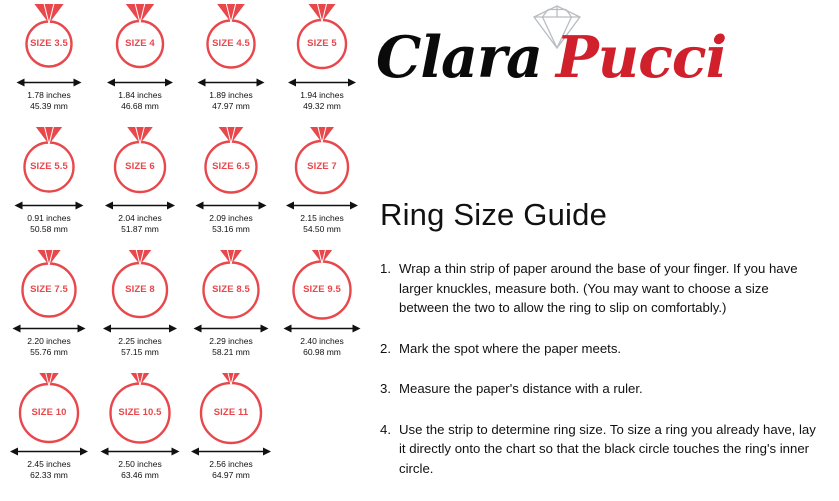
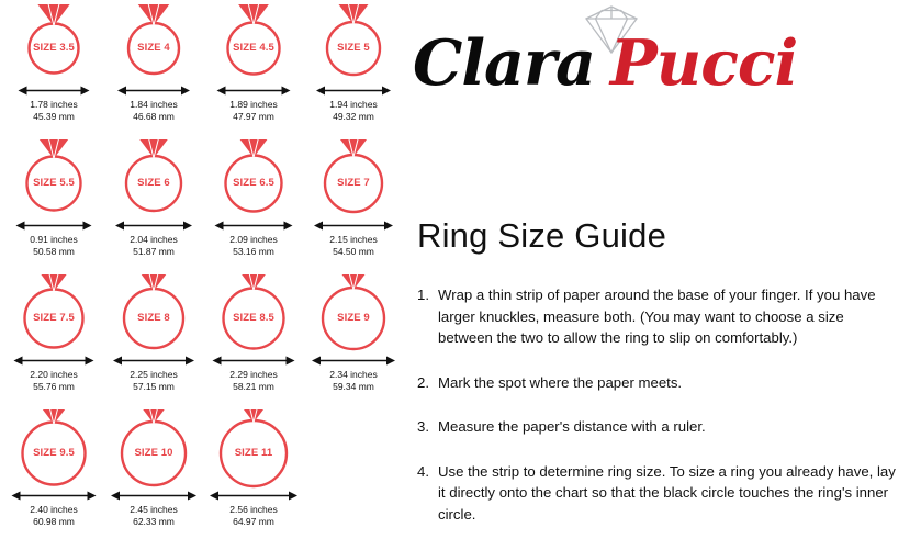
  SIZE 3.5
  1.78 inches
  45.39 mm
  SIZE 4
  1.84 inches
  46.68 mm
  SIZE 4.5
  1.89 inches
  47.97 mm
  SIZE 5
  1.94 inches
  49.32 mm
  SIZE 5.5
  0.91 inches
  50.58 mm
  SIZE 6
  2.04 inches
  51.87 mm
  SIZE 6.5
  2.09 inches
  53.16 mm
  SIZE 7
  2.15 inches
  54.50 mm
  SIZE 7.5
  2.20 inches
  55.76 mm
  SIZE 8
  2.25 inches
  57.15 mm
  SIZE 8.5
  2.29 inches
  58.21 mm
+ SIZE 9
+ 2.34 inches
+ 59.34 mm
  SIZE 9.5
  2.40 inches
  60.98 mm
  SIZE 10
  2.45 inches
  62.33 mm
- SIZE 10.5
- 2.50 inches
- 63.46 mm
  SIZE 11
  2.56 inches
  64.97 mm
  Clara Pucci
  Ring Size Guide
  1.
  Wrap a thin strip of paper around the base of your finger. If you have larger knuckles, measure both. (You may want to choose a size between the two to allow the ring to slip on comfortably.)
  2.
  Mark the spot where the paper meets.
  3.
  Measure the paper's distance with a ruler.
  4.
  Use the strip to determine ring size. To size a ring you already have, lay it directly onto the chart so that the black circle touches the ring's inner circle.
